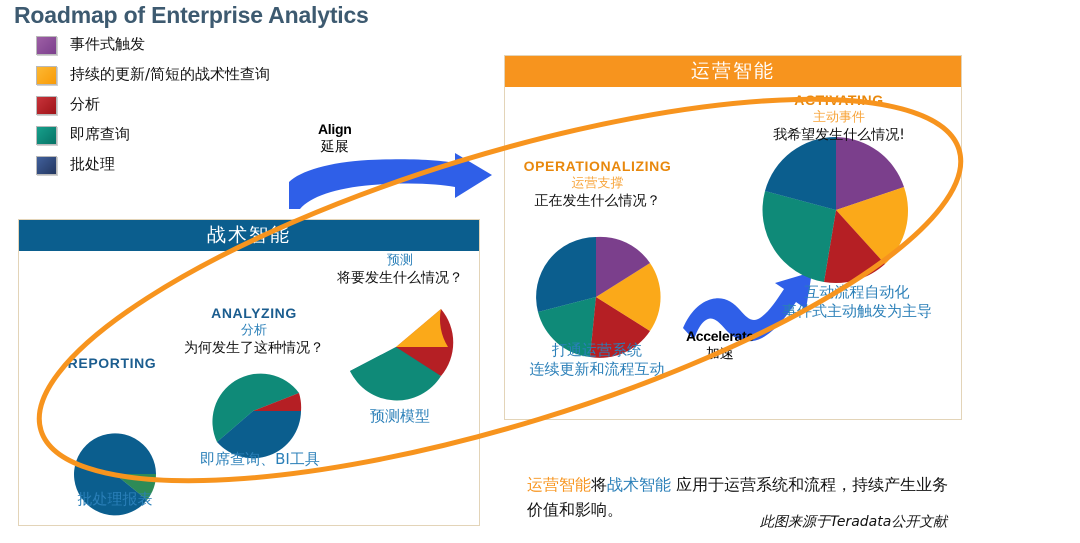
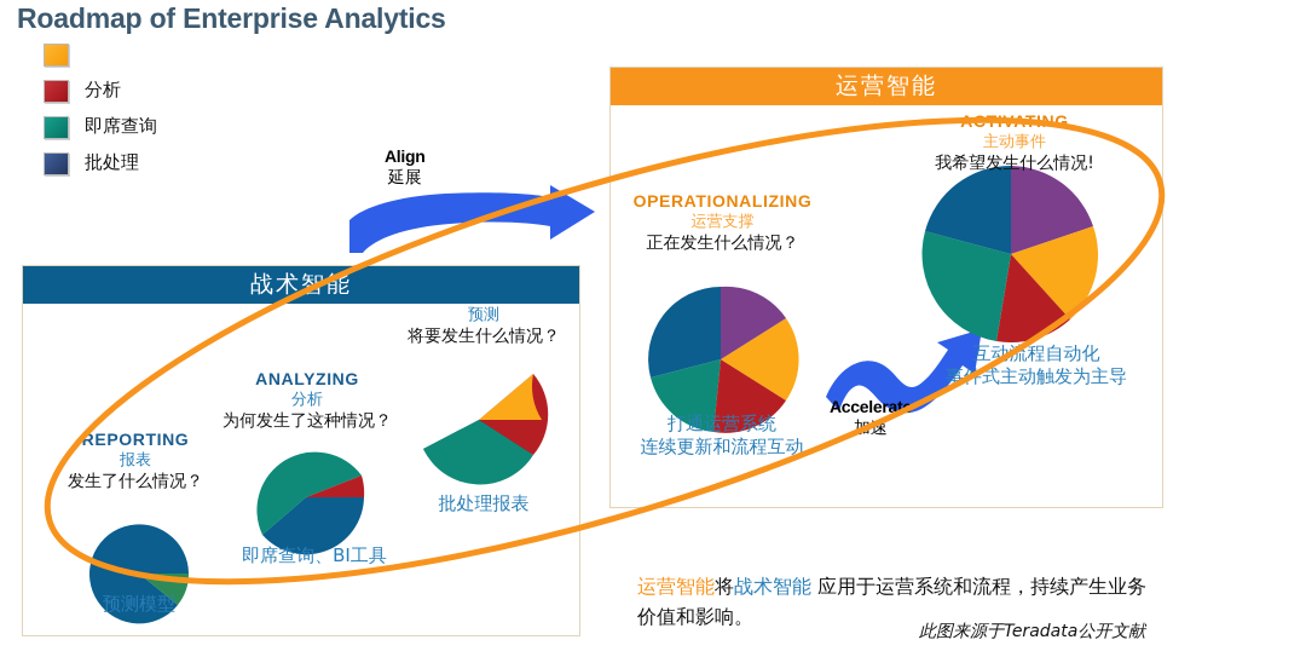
  Roadmap of Enterprise Analytics
- 事件式触发
- 持续的更新/简短的战术性查询
  分析
  即席查询
  批处理
  战术能
  运营智能
  Align
  延展
  Accelerat
  REPORTING
+ 报表
+ 发生了什么情况？
- 批处理报表
+ 预测模型
  ANALYZING
  分析
  为何发生了这种情况？
  即席查询、BI工具
  预测
  将要发生什么情况？
- 预测模型
+ 批处理报表
  OPERATIONALIZING
  运营支撑
  正在发生什么情况？
  打通运营系统
  连续更新和流程互动
  主动事件
  我希望发生什么情况!
  互动流程自动化
  事式主动触发为主导
  运营智能将战术智能 应用于运营系统和流程，持续产生业务价值和影响。
  此图来源于Teradata公开文献
